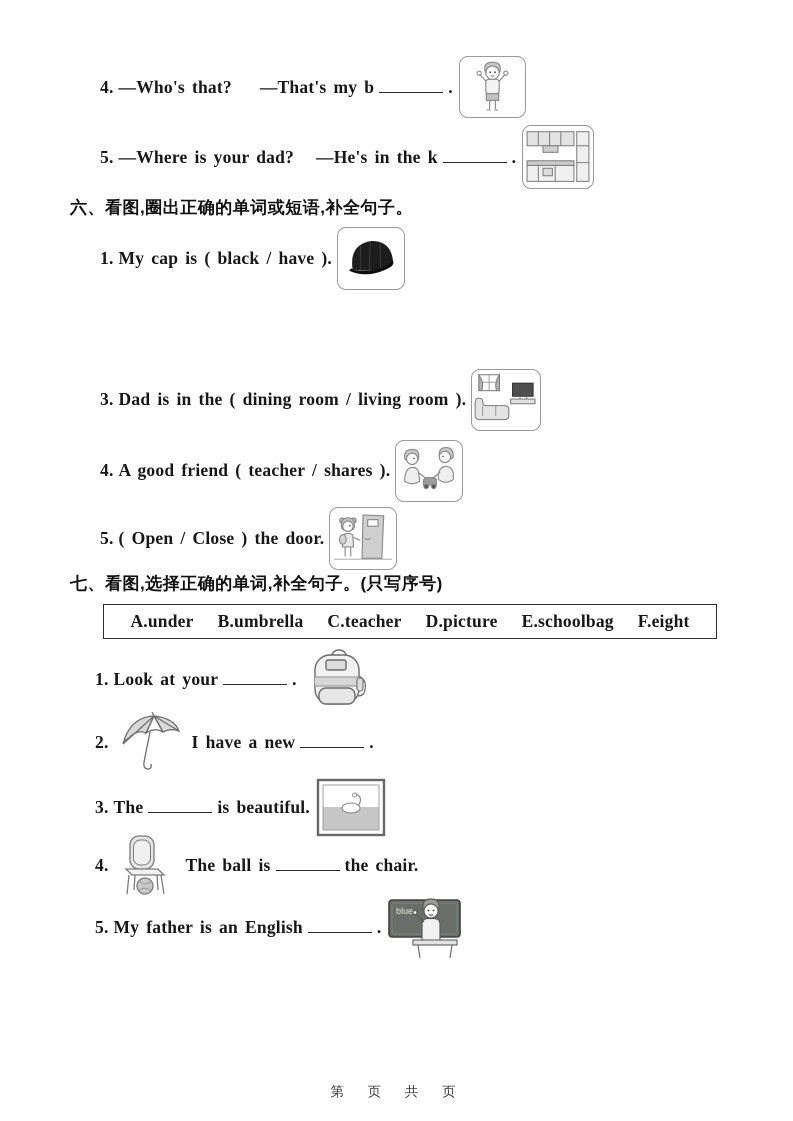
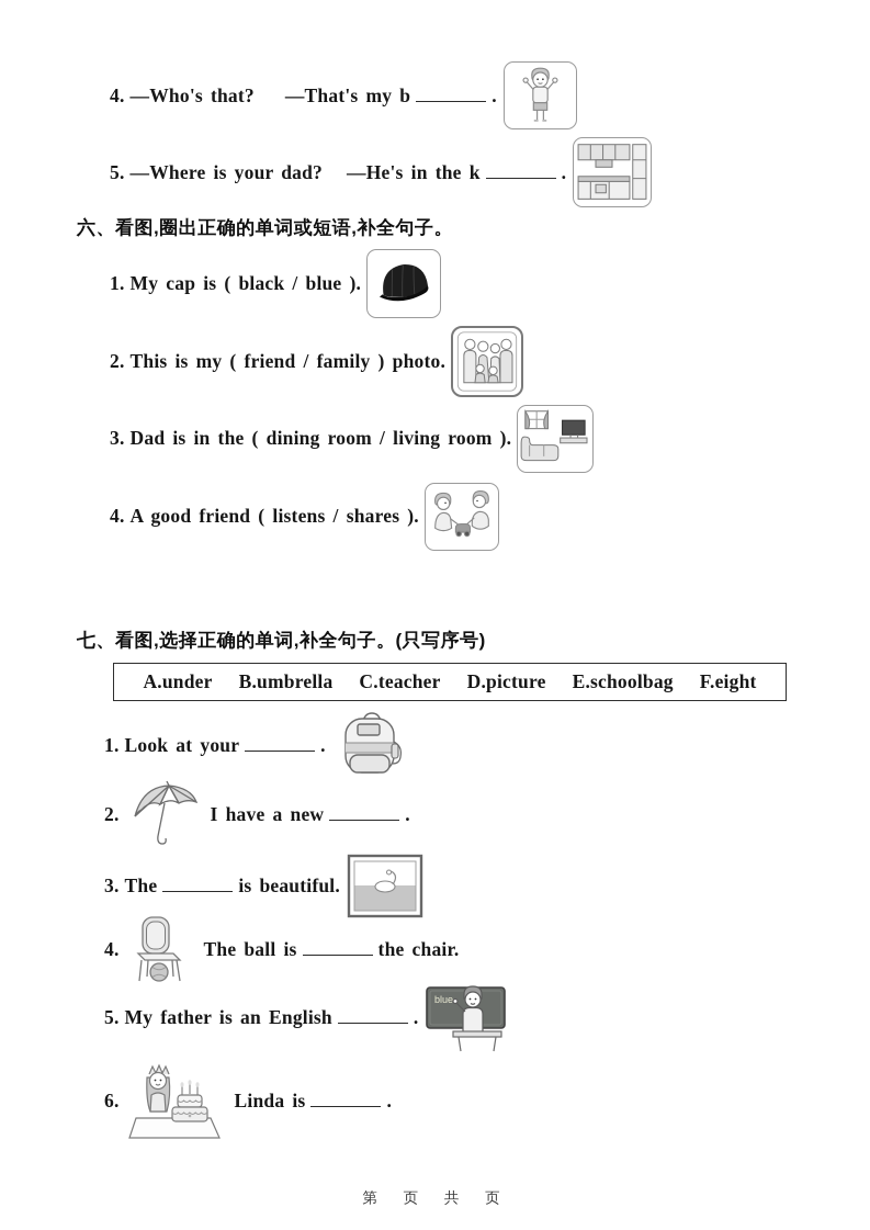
  4. —Who's that? —That's my b .
  5. —Where is your dad? —He's in the k .
  六、看图,圈出正确的单词或短语,补全句子。
- 1. My cap is ( black / have ).
+ 1. My cap is ( black / blue ).
+ 2. This is my ( friend / family ) photo.
  3. Dad is in the ( dining room / living room ).
- 4. A good friend ( teacher / shares ).
+ 4. A good friend ( listens / shares ).
- 5. ( Open / Close ) the door.
  七、看图,选择正确的单词,补全句子。(只写序号)
  A.under
  B.umbrella
  C.teacher
  D.picture
  E.schoolbag
  F.eight
  1. Look at your .
  2.
  I have a new .
  3. The is beautiful.
  4.
  The ball is the chair.
  5. My father is an English .
  blue
+ 6.
+ Linda is .
  第 页 共 页
